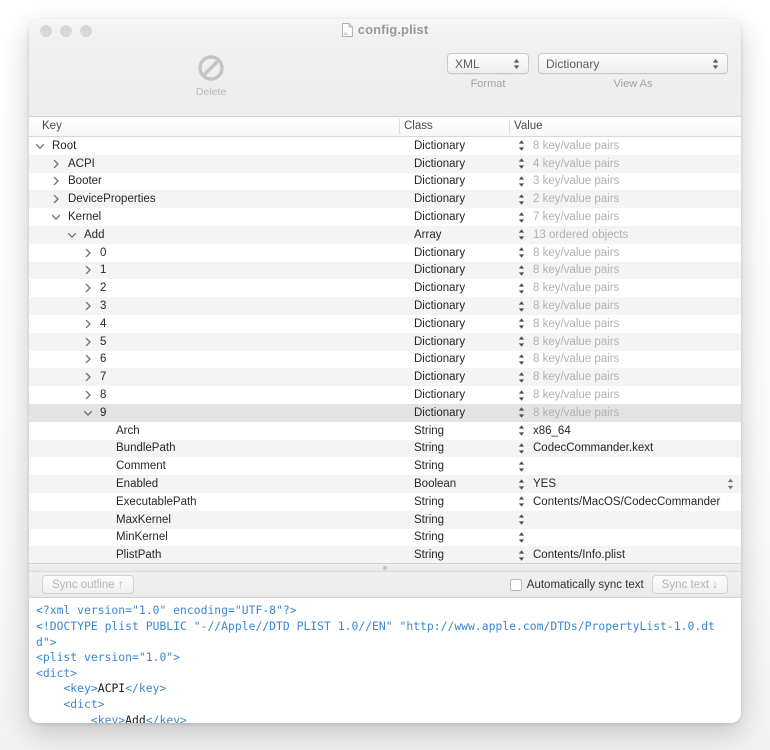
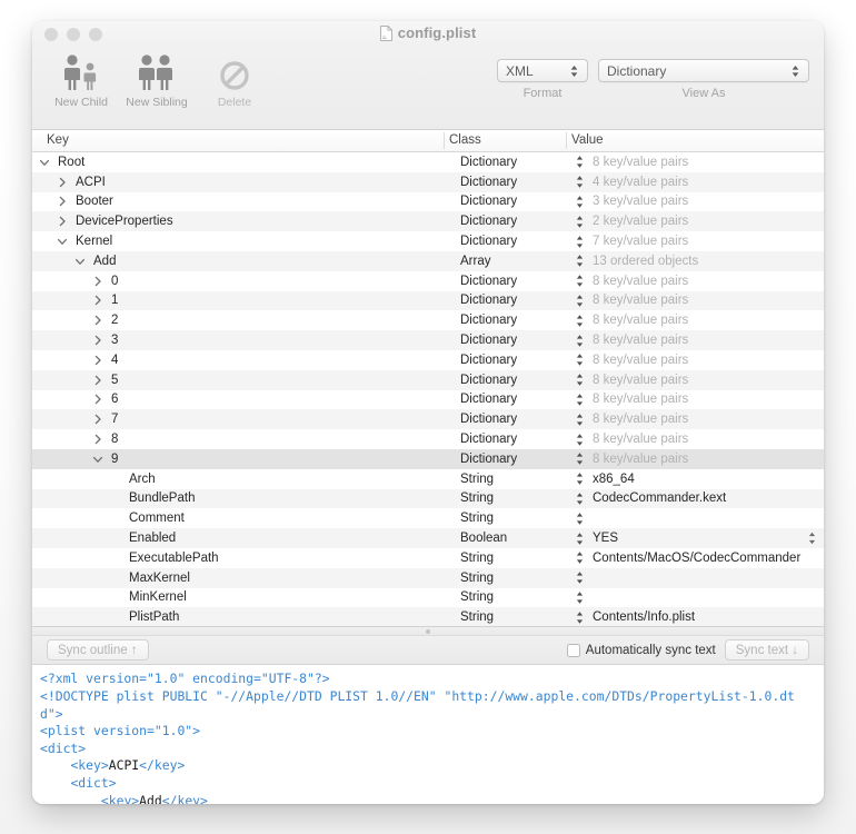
  config.plist
+ New Child
+ New Sibling
  Delete
  XML
  Dictionary
  Format
  View As
  Key
  Class
  Value
  Root
  Dictionary
  8 key/value pairs
  ACPI
  Dictionary
  4 key/value pairs
  Booter
  Dictionary
  3 key/value pairs
  DeviceProperties
  Dictionary
  2 key/value pairs
  Kernel
  Dictionary
  7 key/value pairs
  Add
  Array
  13 ordered objects
  0
  Dictionary
  8 key/value pairs
  1
  Dictionary
  8 key/value pairs
  2
  Dictionary
  8 key/value pairs
  3
  Dictionary
  8 key/value pairs
  4
  Dictionary
  8 key/value pairs
  5
  Dictionary
  8 key/value pairs
  6
  Dictionary
  8 key/value pairs
  7
  Dictionary
  8 key/value pairs
  8
  Dictionary
  8 key/value pairs
  9
  Dictionary
  8 key/value pairs
  Arch
  String
  x86_64
  BundlePath
  String
  CodecCommander.kext
  Comment
  String
  Enabled
  Boolean
  YES
  ExecutablePath
  String
  Contents/MacOS/CodecCommander
  MaxKernel
  String
  MinKernel
  String
  PlistPath
  String
  Contents/Info.plist
  Sync outline ↑
  Automatically sync text
  Sync text ↓
  <?xml version="1.0" encoding="UTF-8"?>
  <!DOCTYPE plist PUBLIC "-//Apple//DTD PLIST 1.0//EN" "http://www.apple.com/DTDs/PropertyList-1.0.dtd">
  <plist version="1.0">
  <dict>
  <key>ACPI</key>
  <dict>
  <key>Add</key>
